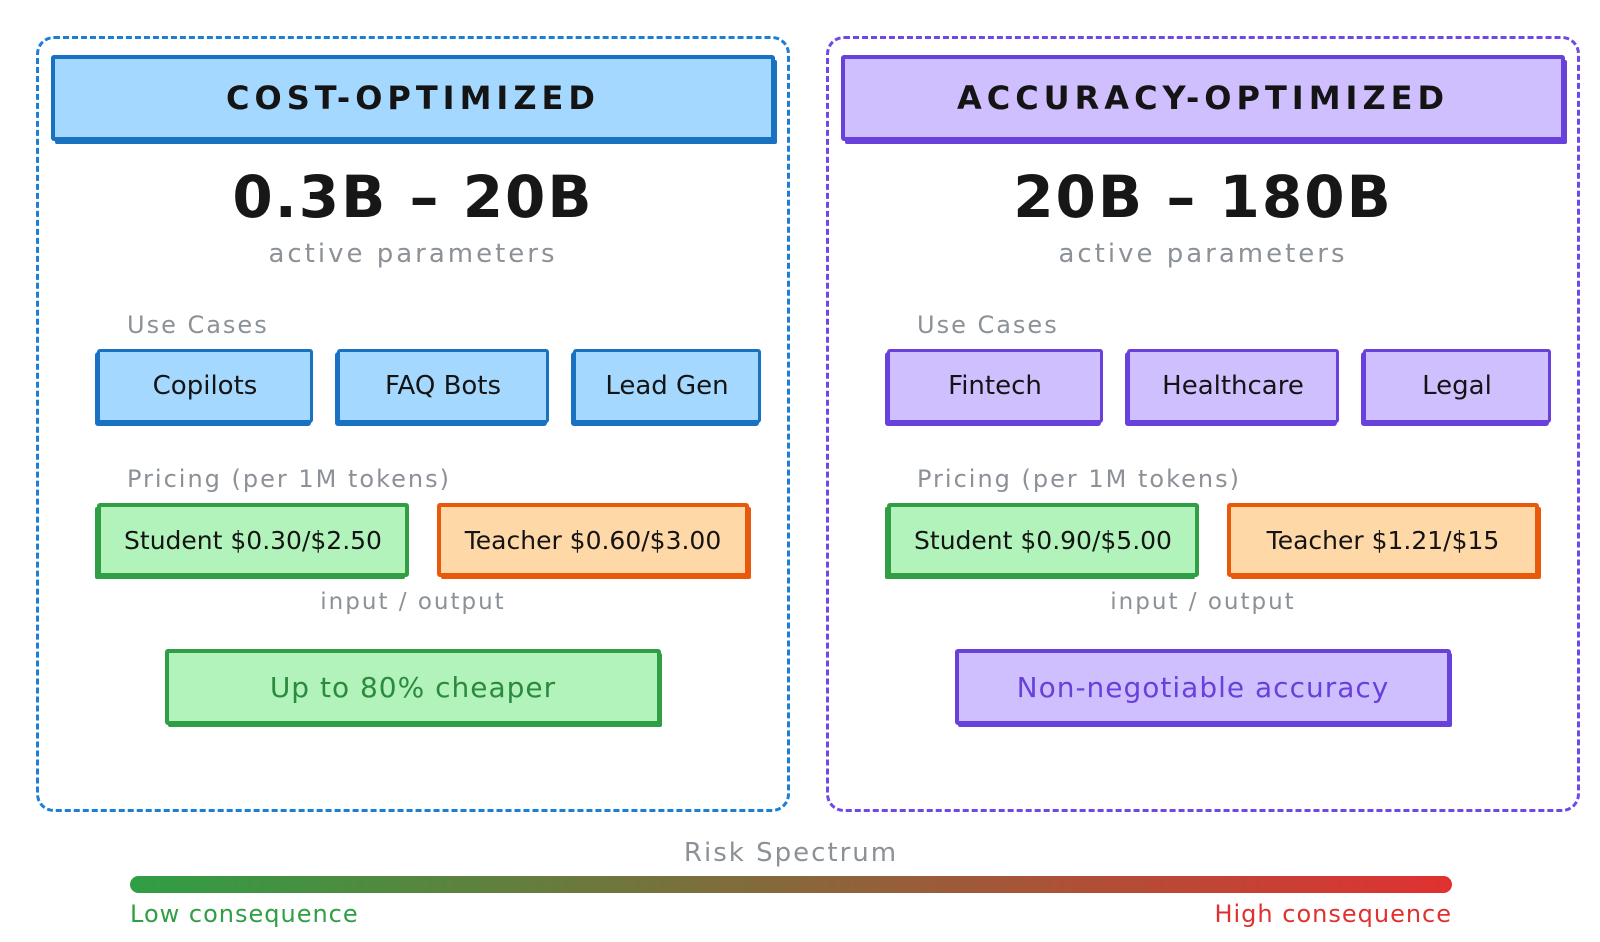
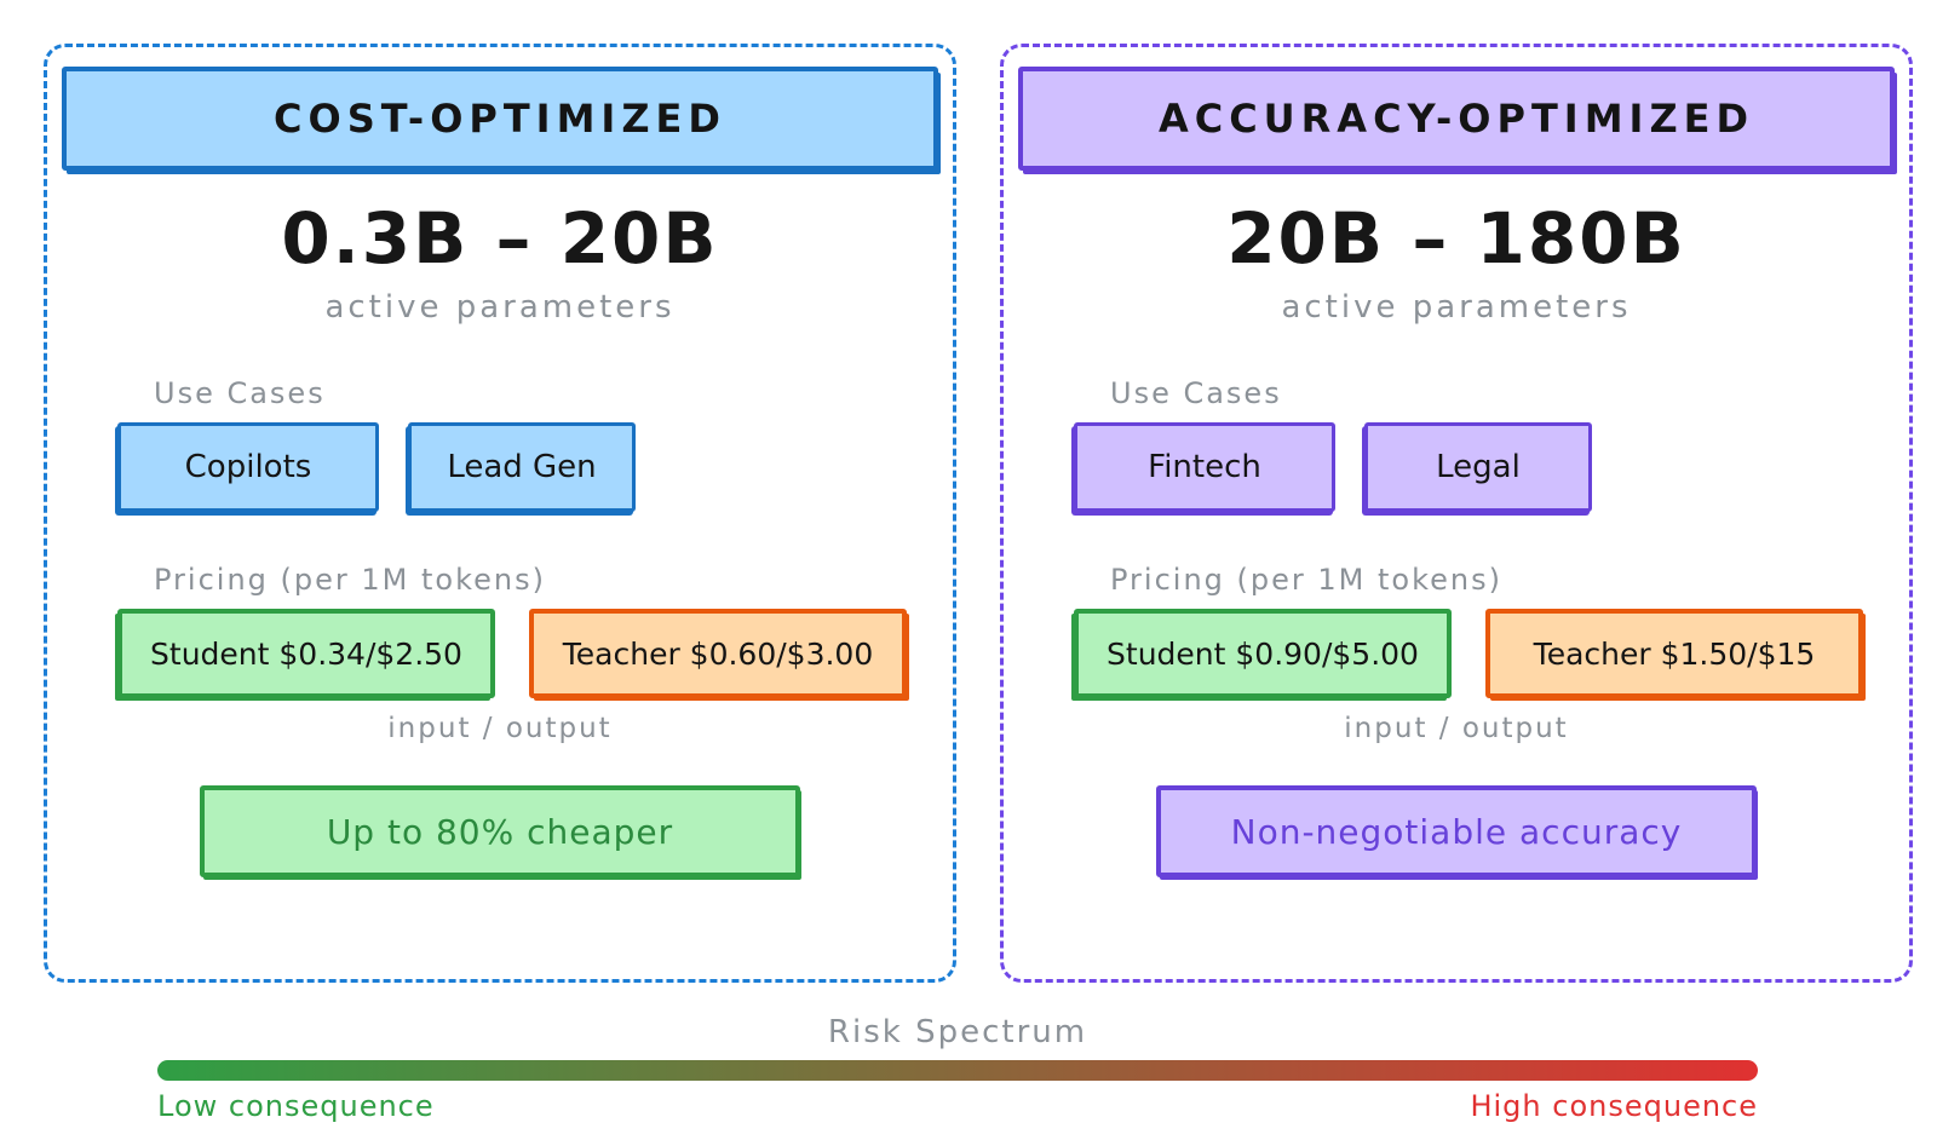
  COST-OPTIMIZED
  0.3B – 20B
  active parameters
  Use Cases
  Copilots
- FAQ Bots
  Lead Gen
  Pricing (per 1M tokens)
- Student $0.30/$2.50
+ Student $0.34/$2.50
  Teacher $0.60/$3.00
  input / output
  Up to 80% cheaper
  ACCURACY-OPTIMIZED
  20B – 180B
  active parameters
  Use Cases
  Fintech
- Healthcare
  Legal
  Pricing (per 1M tokens)
  Student $0.90/$5.00
- Teacher $1.21/$15
+ Teacher $1.50/$15
  input / output
  Non-negotiable accuracy
  Risk Spectrum
  Low consequence
  High consequence
